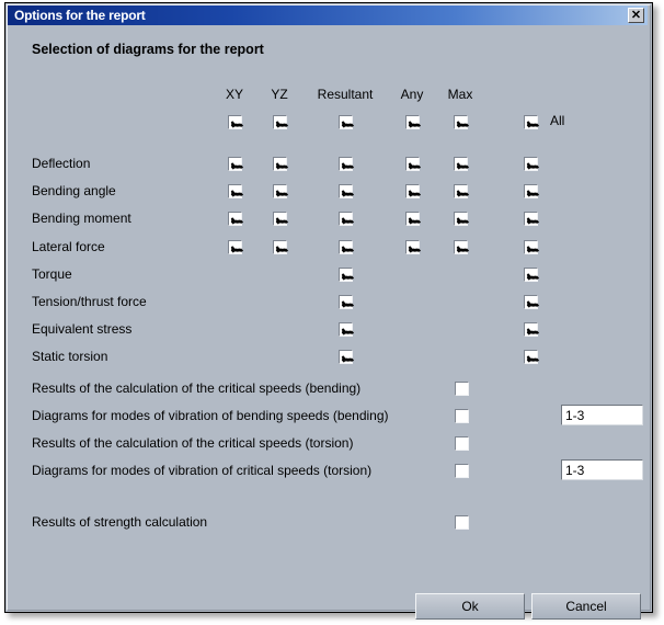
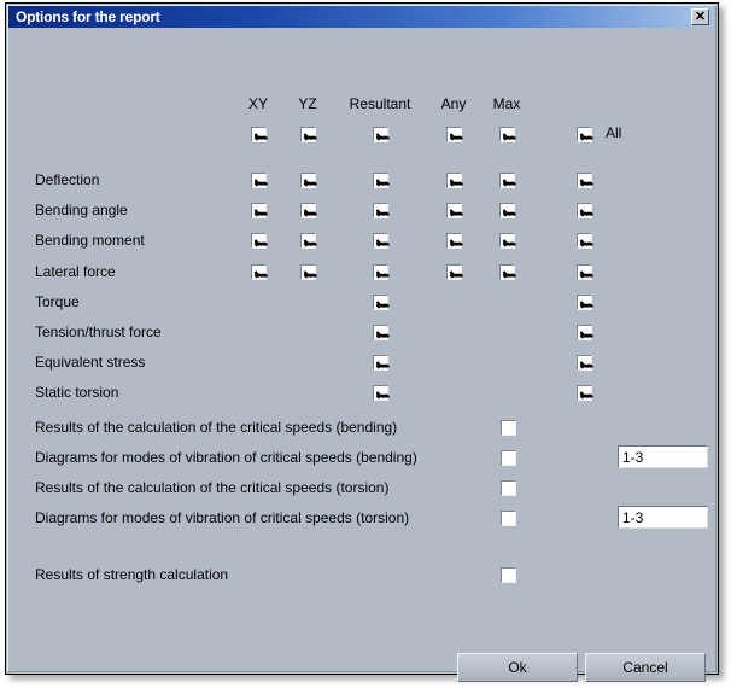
  Options for the report
  ✕
- Selection of diagrams for the report
  XY
  YZ
  Resultant
  Any
  Max
  All
  Deflection
  Bending angle
  Bending moment
  Lateral force
  Torque
  Tension/thrust force
  Equivalent stress
  Static torsion
  Results of the calculation of the critical speeds (bending)
- Diagrams for modes of vibration of bending speeds (bending)
+ Diagrams for modes of vibration of critical speeds (bending)
  1-3
  Results of the calculation of the critical speeds (torsion)
  Diagrams for modes of vibration of critical speeds (torsion)
  1-3
  Results of strength calculation
  Ok
  Cancel
